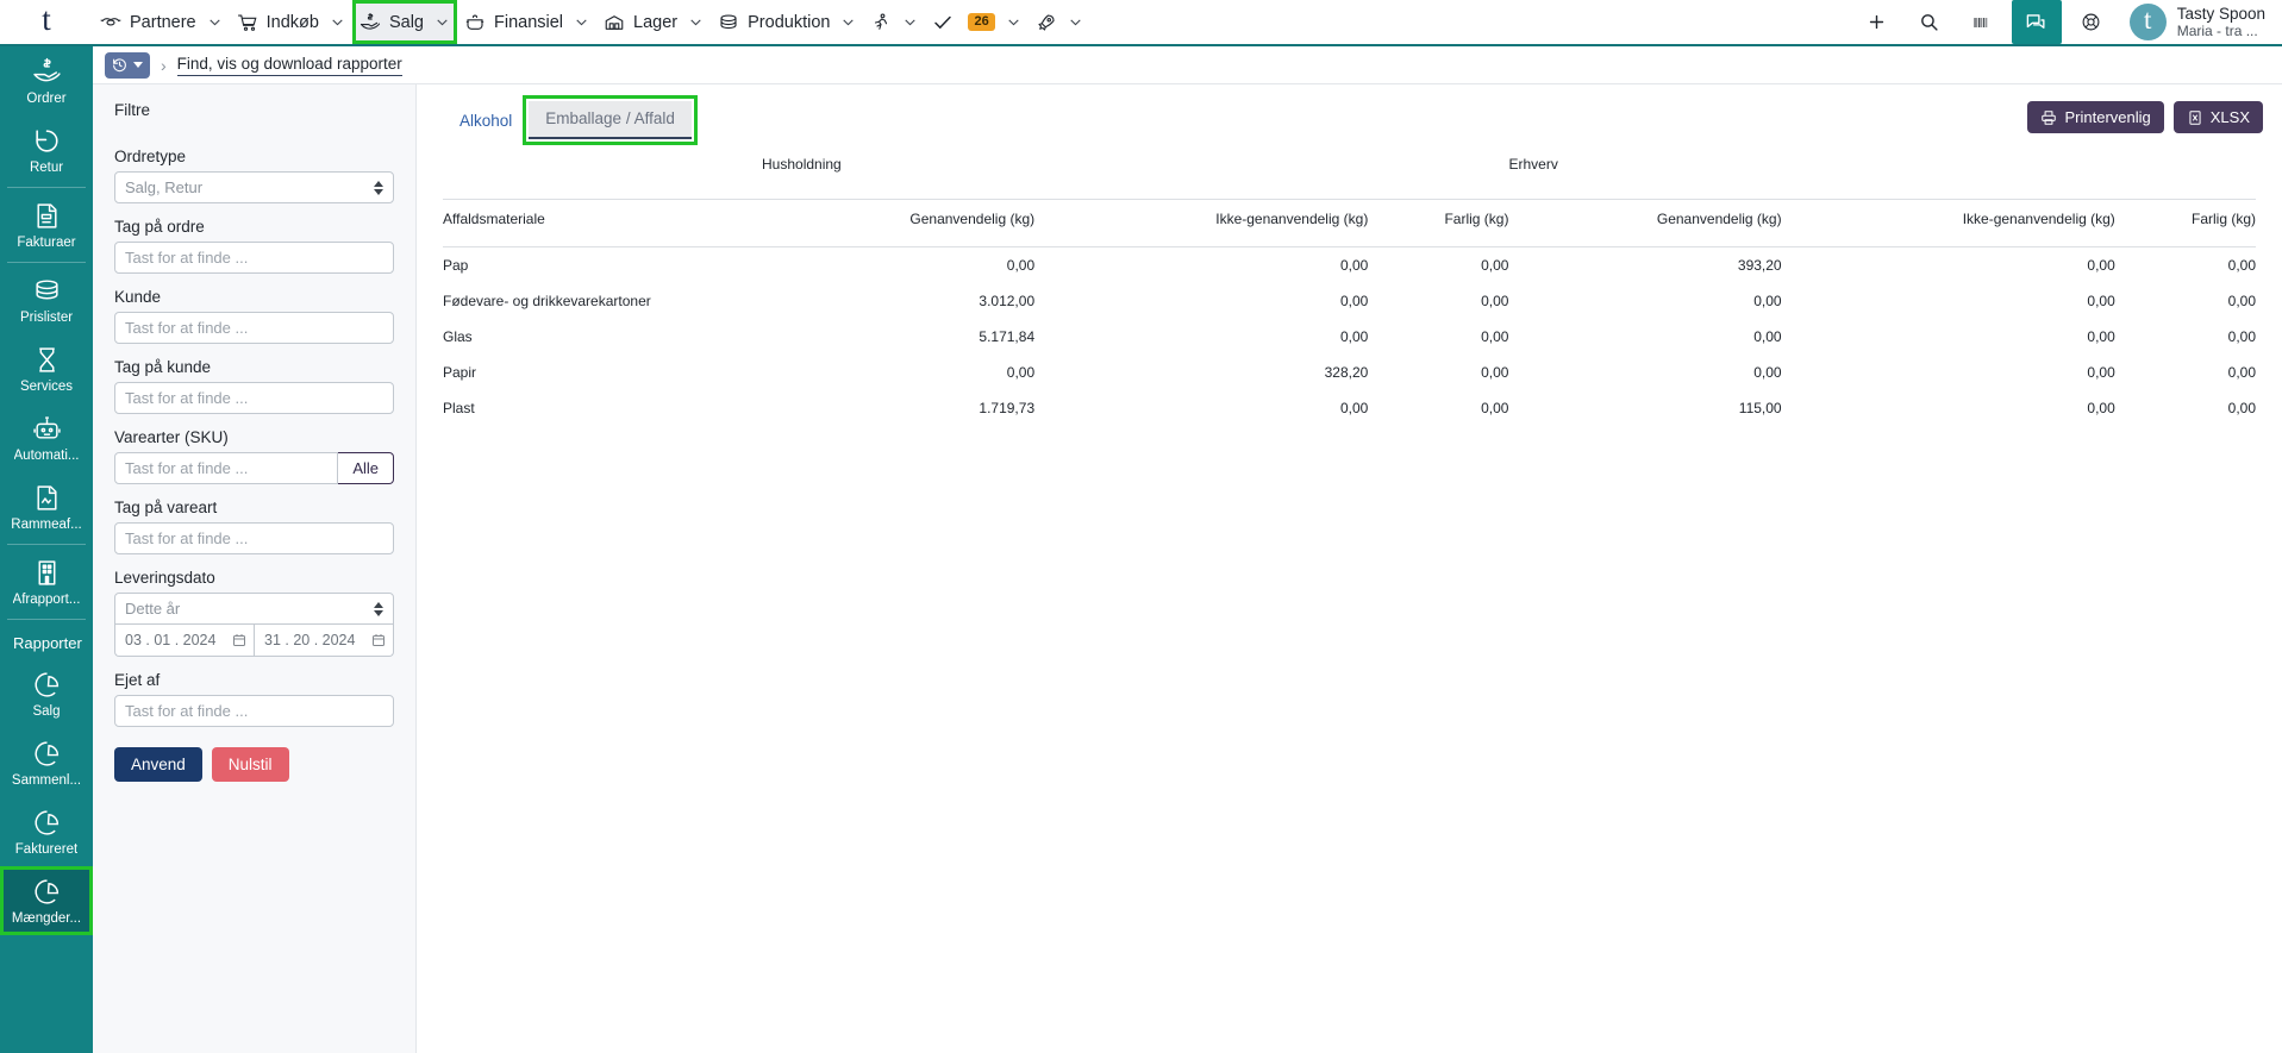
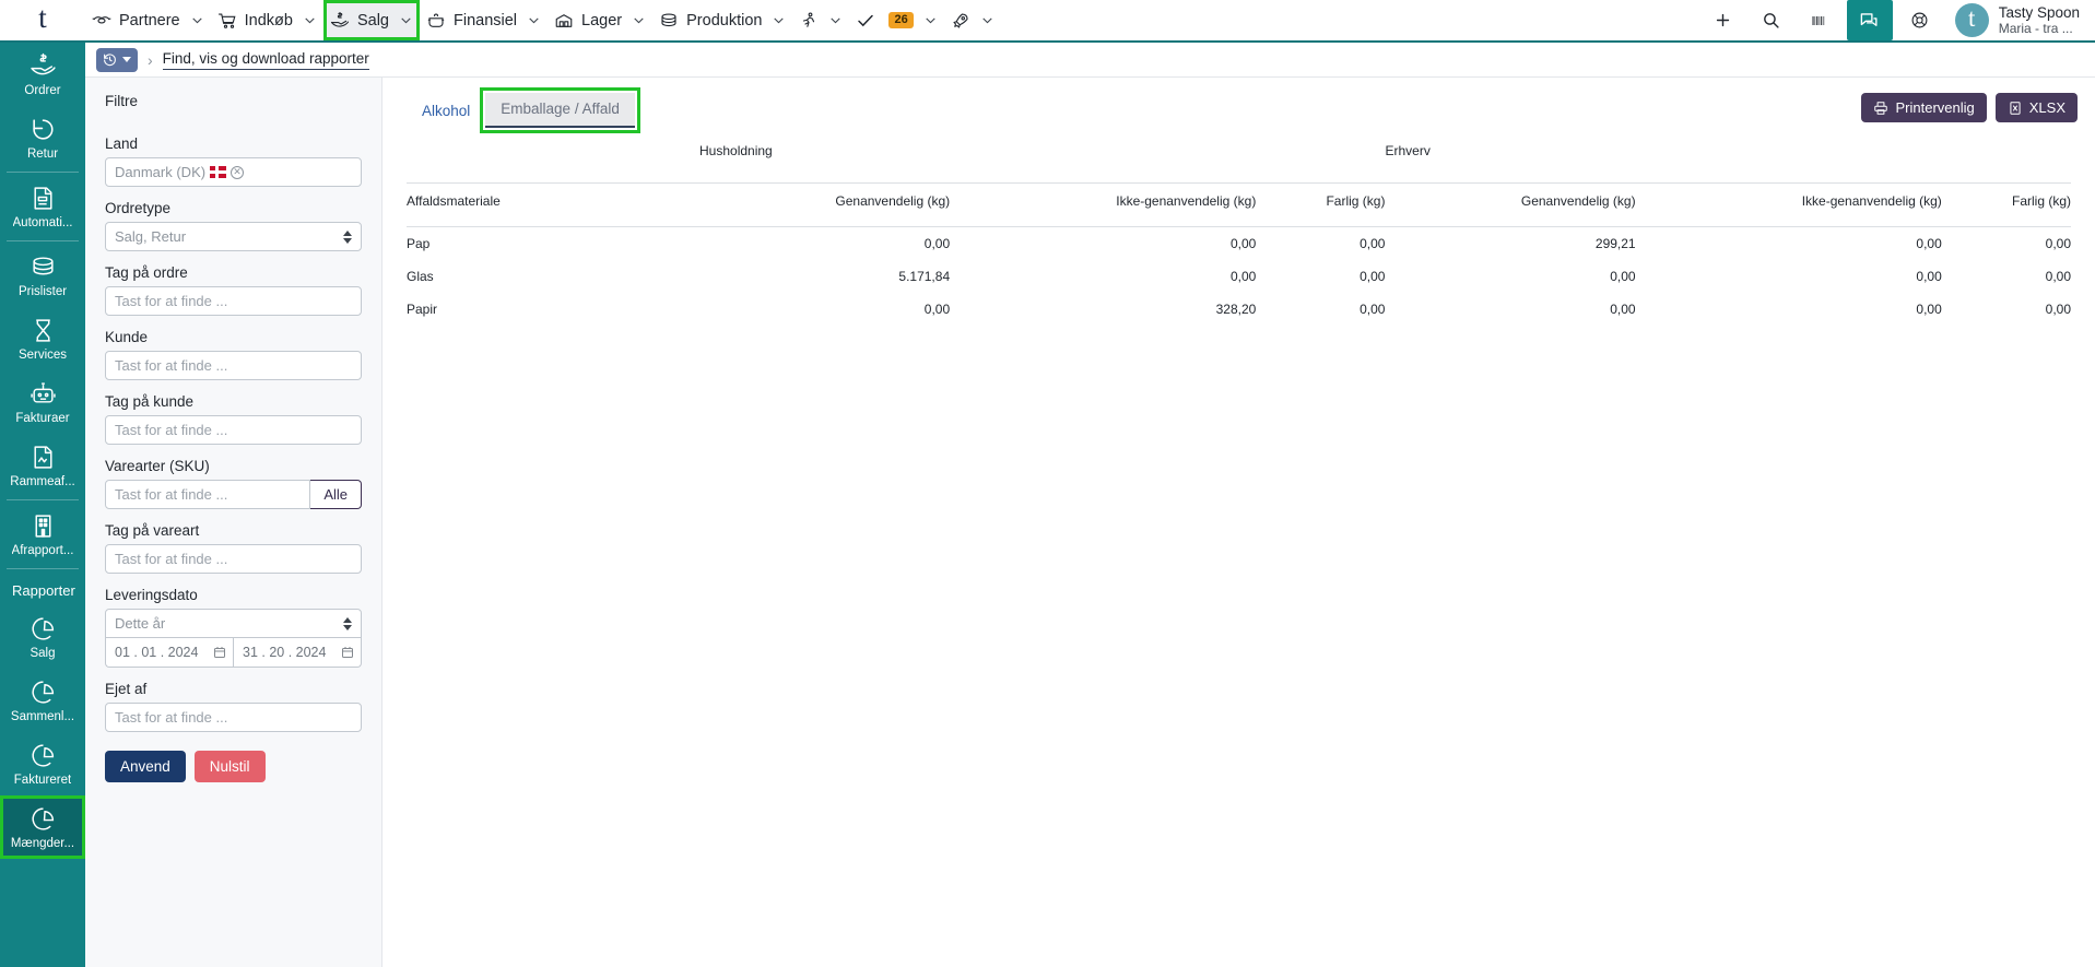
  t
  Partnere
  Indkøb
  Salg
  Finansiel
  Lager
  Produktion
  26
  t
  Tasty Spoon
  Maria - tra ...
  Ordrer
  Retur
- Fakturaer
+ Automati...
  Prislister
  Services
- Automati...
+ Fakturaer
  Rammeaf...
  Afrapport...
  Rapporter
  Salg
  Sammenl...
  Faktureret
  Mængder...
  ›
  Find, vis og download rapporter
  Filtre
+ Land
+ Danmark (DK)
+ ✕
  Ordretype
  Salg, Retur
  Tag på ordre
  Tast for at finde ...
  Kunde
  Tast for at finde ...
  Tag på kunde
  Tast for at finde ...
  Varearter (SKU)
  Tast for at finde ...
  Alle
  Tag på vareart
  Tast for at finde ...
  Leveringsdato
  Dette år
- 03 . 01 . 2024
+ 01 . 01 . 2024
  31 . 20 . 2024
  Ejet af
  Tast for at finde ...
  Anvend
  Nulstil
  Alkohol
  Emballage / Affald
  Printervenlig
  XLSX
  	Husholdning			Erhverv
  Affaldsmateriale	Genanvendelig (kg)	Ikke-genanvendelig (kg)	Farlig (kg)	Genanvendelig (kg)	Ikke-genanvendelig (kg)	Farlig (kg)
- Pap	0,00	0,00	0,00	393,20	0,00	0,00
+ Pap	0,00	0,00	0,00	299,21	0,00	0,00
- Fødevare- og drikkevarekartoner	3.012,00	0,00	0,00	0,00	0,00	0,00
  Glas	5.171,84	0,00	0,00	0,00	0,00	0,00
  Papir	0,00	328,20	0,00	0,00	0,00	0,00
- Plast	1.719,73	0,00	0,00	115,00	0,00	0,00
